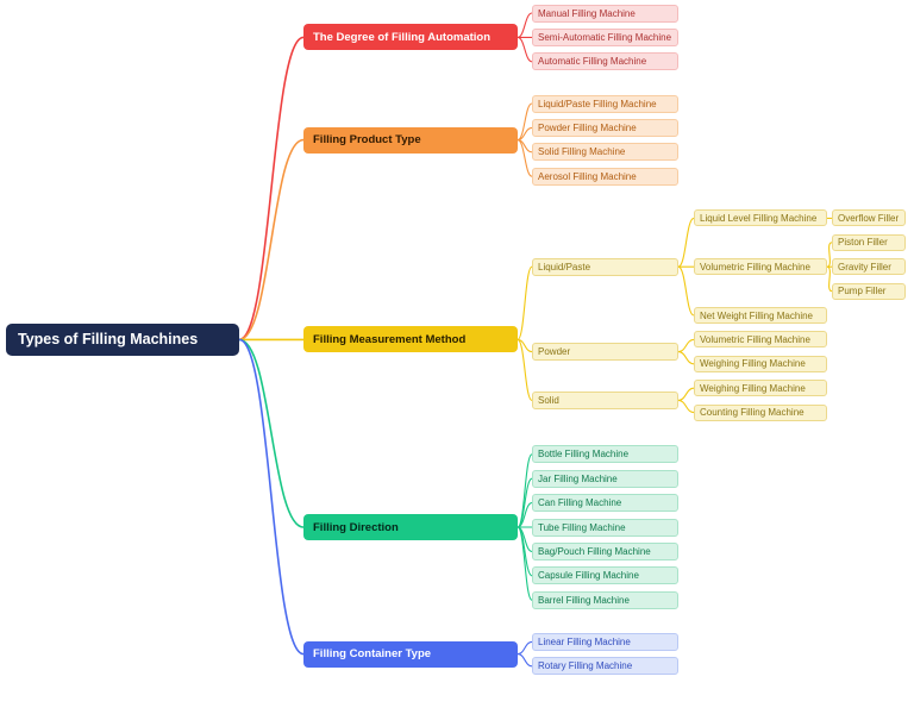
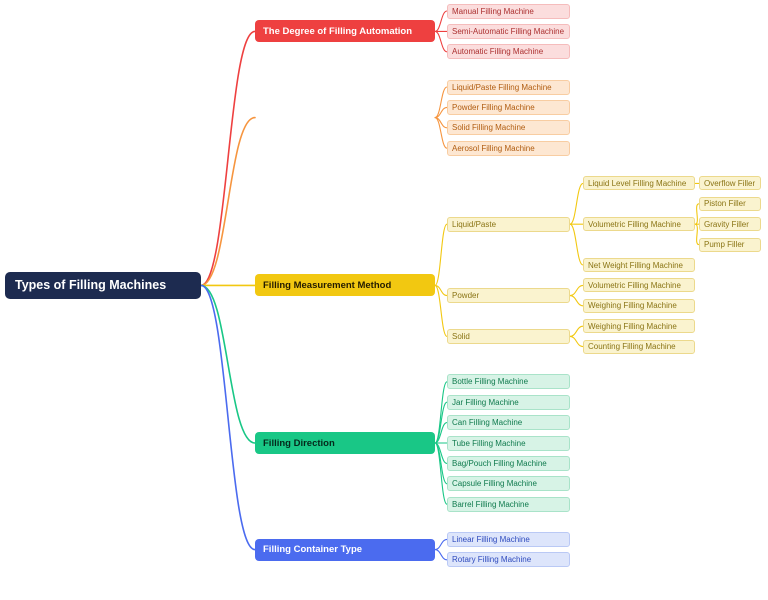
  Types of Filling Machines
  The Degree of Filling Automation
  Manual Filling Machine
  Semi-Automatic Filling Machine
  Automatic Filling Machine
- Filling Product Type
  Liquid/Paste Filling Machine
  Powder Filling Machine
  Solid Filling Machine
  Aerosol Filling Machine
  Filling Measurement Method
  Liquid/Paste
  Liquid Level Filling Machine
  Overflow Filler
  Volumetric Filling Machine
  Piston Filler
  Gravity Filler
  Pump Filler
  Net Weight Filling Machine
  Powder
  Volumetric Filling Machine
  Weighing Filling Machine
  Solid
  Weighing Filling Machine
  Counting Filling Machine
  Filling Direction
  Bottle Filling Machine
  Jar Filling Machine
  Can Filling Machine
  Tube Filling Machine
  Bag/Pouch Filling Machine
  Capsule Filling Machine
  Barrel Filling Machine
  Filling Container Type
  Linear Filling Machine
  Rotary Filling Machine
